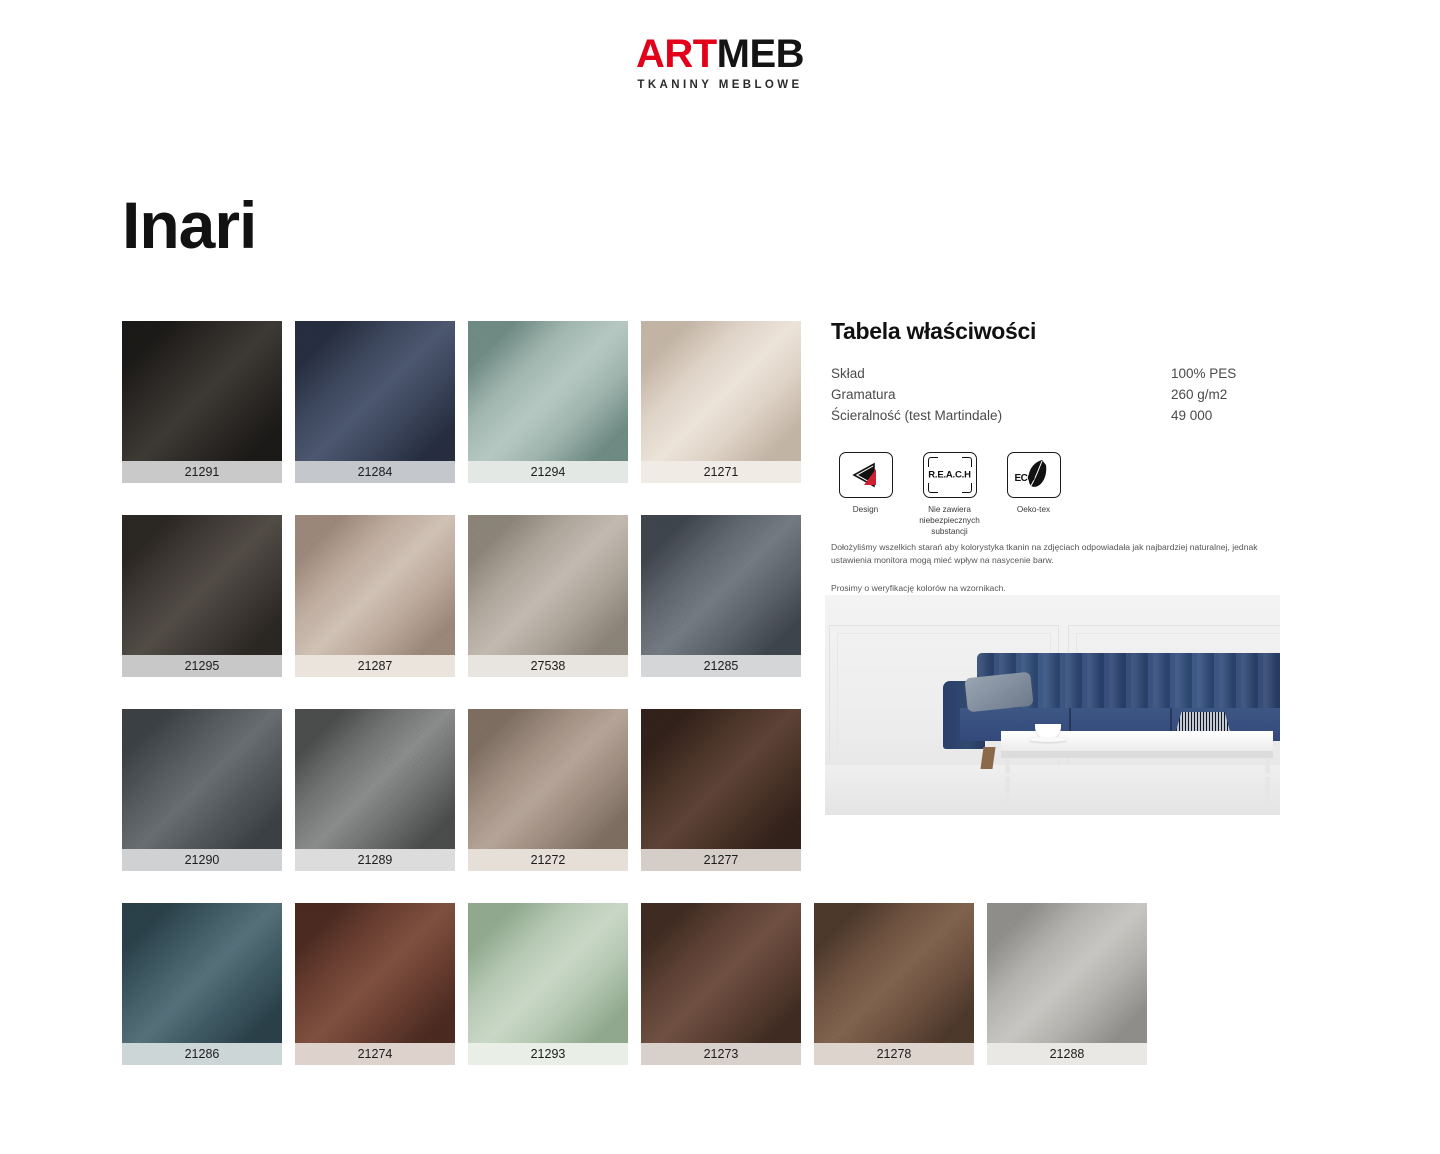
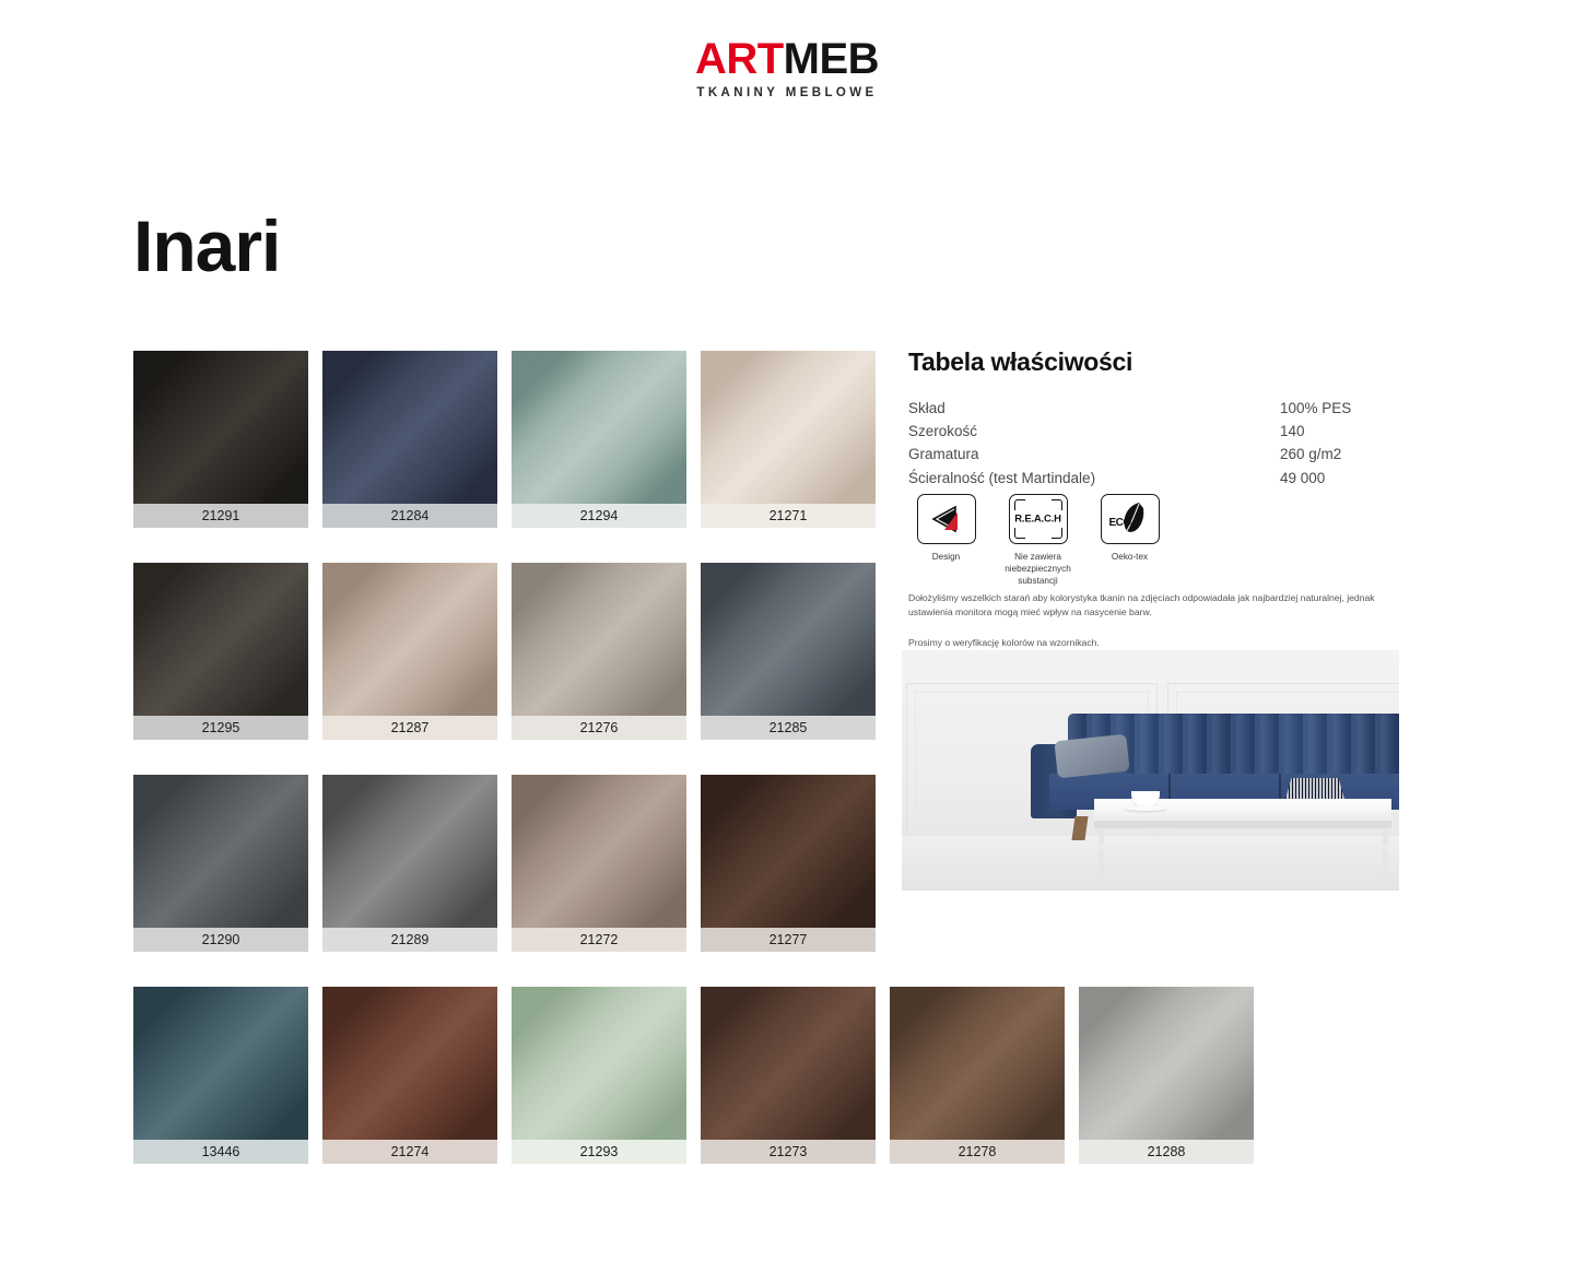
  ARTMEB
  TKANINY MEBLOWE
  Inari
  21291
  21284
  21294
  21271
  21295
  21287
- 27538
+ 21276
  21285
  21290
  21289
  21272
  21277
- 21286
+ 13446
  21274
  21293
  21273
  21278
  21288
  Tabela właściwości
  Skład	100% PES
+ Szerokość	140
  Gramatura	260 g/m2
  Ścieralność (test Martindale)	49 000
  Design
  R.E.A.C.H
  Nie zawiera niebezpiecznych substancji
  ECO
  Oeko-tex
  Dołożyliśmy wszelkich starań aby kolorystyka tkanin na zdjęciach odpowiadała jak najbardziej naturalnej, jednak ustawienia monitora mogą mieć wpływ na nasycenie barw.
  Prosimy o weryfikację kolorów na wzornikach.
